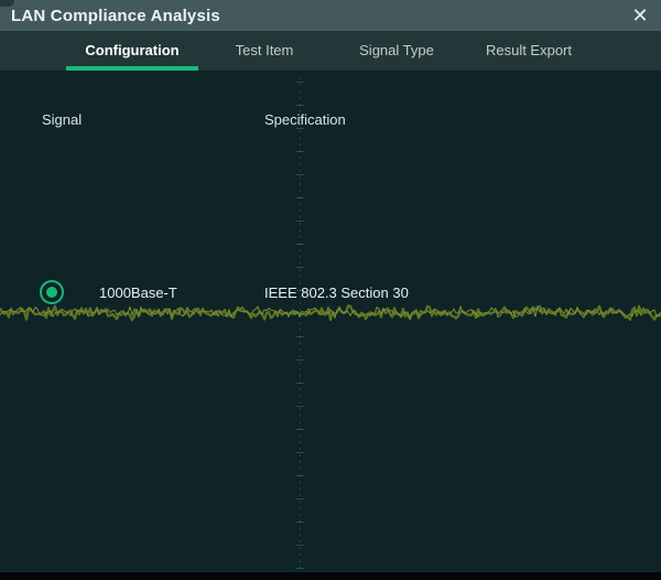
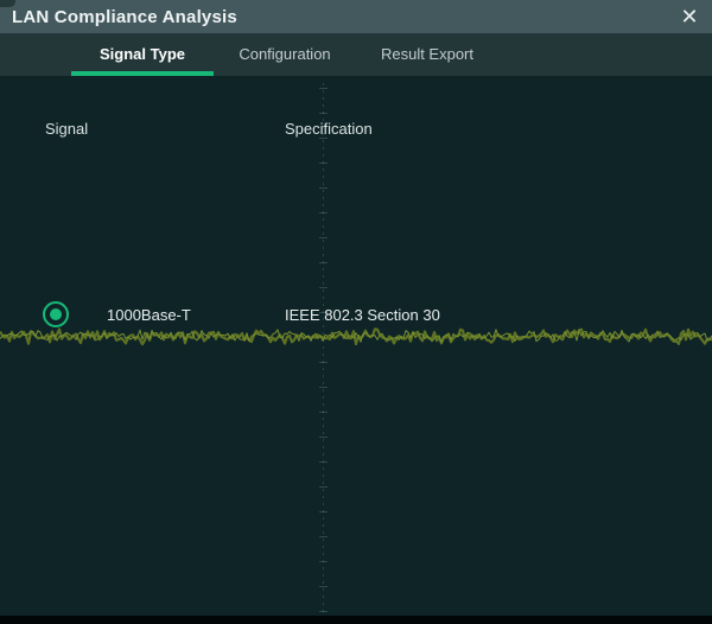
  LAN Compliance Analysis
  ✕
- Configuration
+ Signal Type
- Test Item
- Signal Type
+ Configuration
  Result Export
  Signal
  Specfication
  1000Base-T
  IEEE 802.3 Section 30
